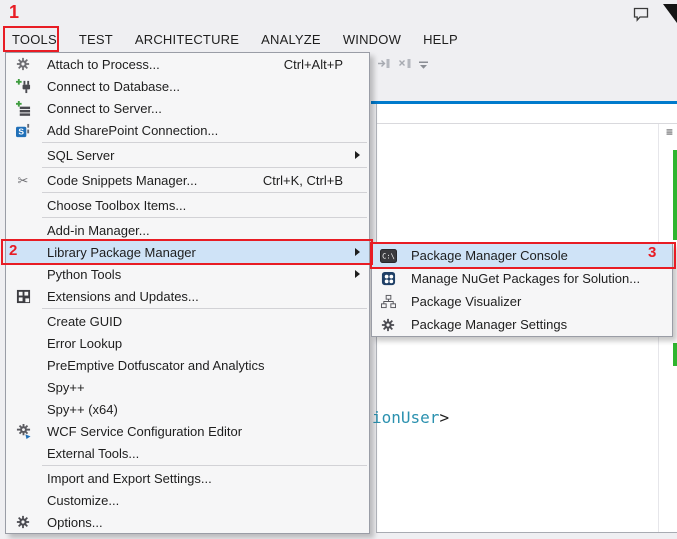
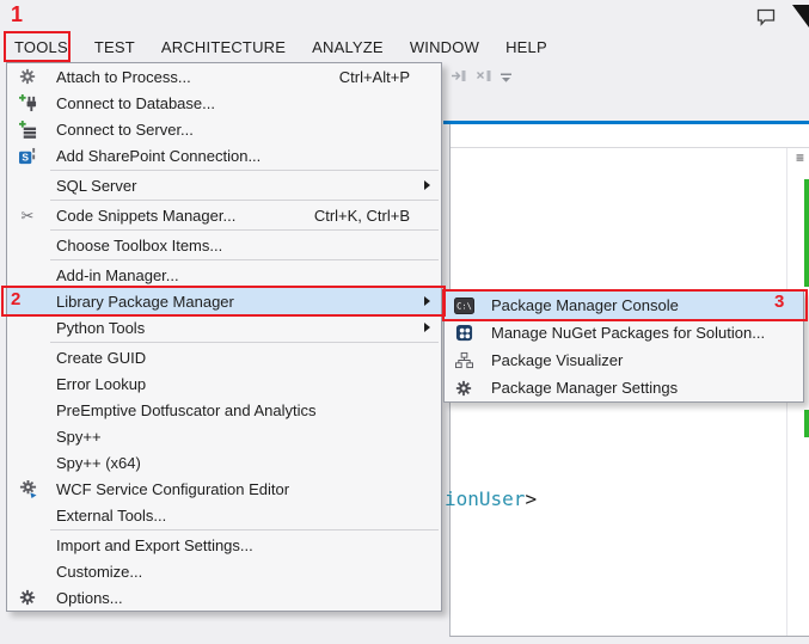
  TOOLS
  TEST
  ARCHITECTURE
  ANALYZE
  WINDOW
  HELP
  ≡
  ionUser>
  Attach to Process...
  Ctrl+Alt+P
  Connect to Database...
  Connect to Server...
  S
  Add SharePoint Connection...
  SQL Server
  ✂
  Code Snippets Manager...
  Ctrl+K, Ctrl+B
  Choose Toolbox Items...
  Add-in Manager...
  Library Package Manager
  Python Tools
- Extensions and Updates...
  Create GUID
  Error Lookup
  PreEmptive Dotfuscator and Analytics
  Spy++
  Spy++ (x64)
  WCF Service Configuration Editor
  External Tools...
  Import and Export Settings...
  Customize...
  Options...
  C:\
  Package Manager Console
  Manage NuGet Packages for Solution...
  Package Visualizer
  Package Manager Settings
  1
  2
  3
